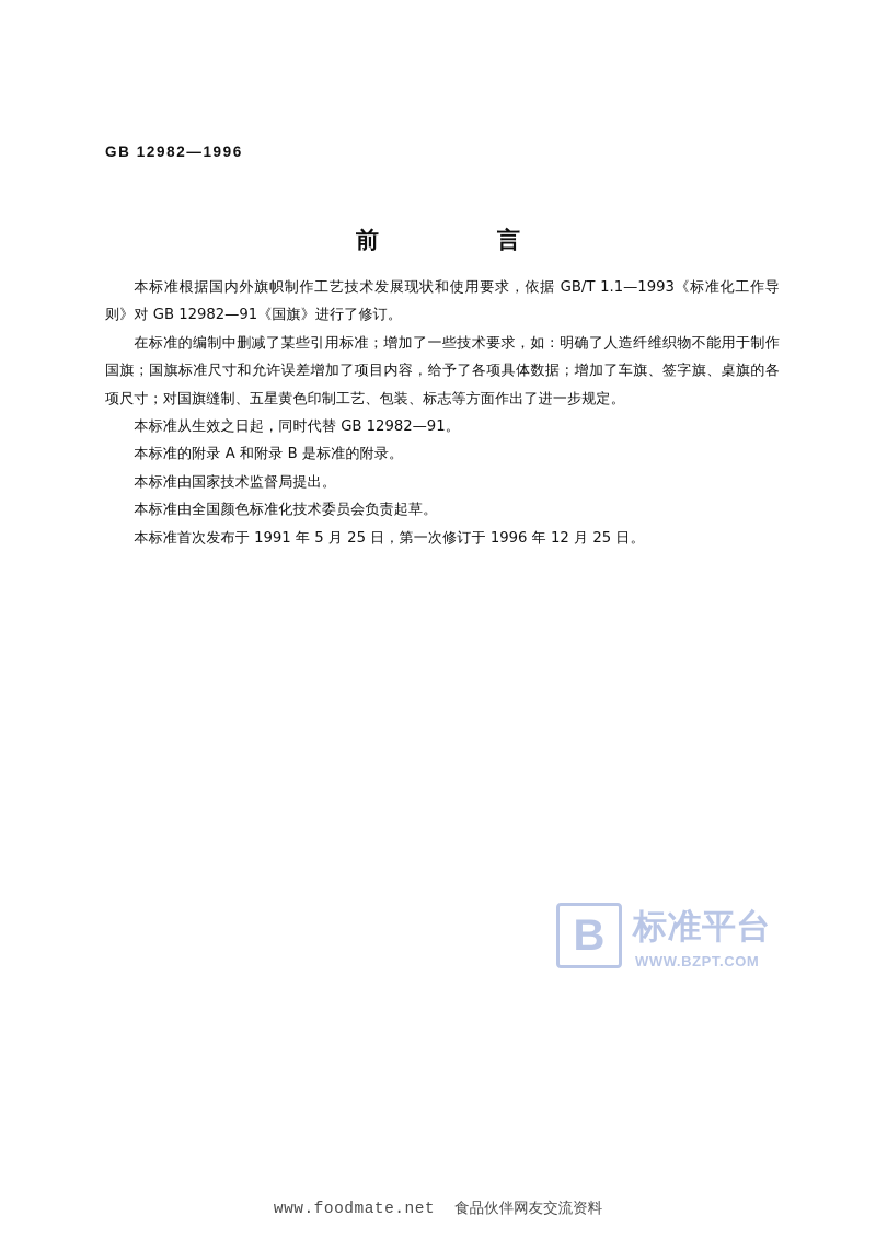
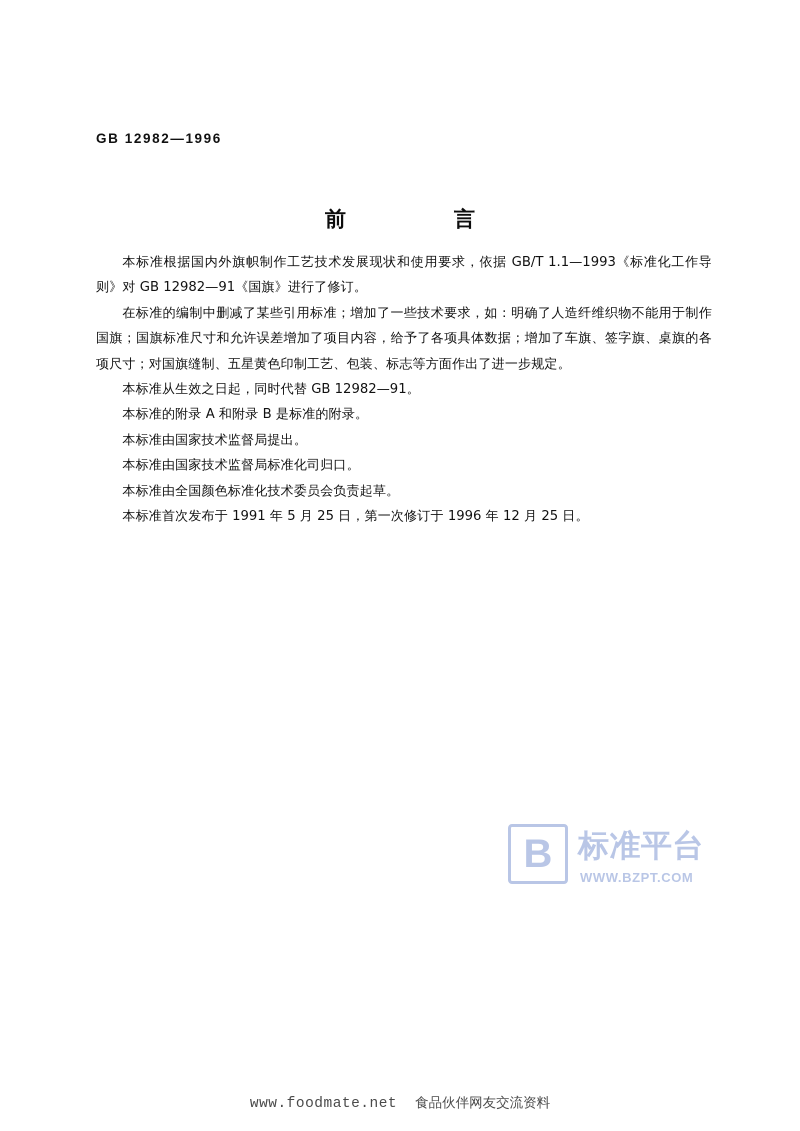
  GB 12982—1996
  前 言
  本标准根据国内外旗帜制作工艺技术发展现状和使用要求，依据 GB/T 1.1—1993《标准化工作导则》对 GB 12982—91《国旗》进行了修订。
  在标准的编制中删减了某些引用标准；增加了一些技术要求，如：明确了人造纤维织物不能用于制作国旗；国旗标准尺寸和允许误差增加了项目内容，给予了各项具体数据；增加了车旗、签字旗、桌旗的各项尺寸；对国旗缝制、五星黄色印制工艺、包装、标志等方面作出了进一步规定。
  本标准从生效之日起，同时代替 GB 12982—91。
  本标准的附录 A 和附录 B 是标准的附录。
  本标准由国家技术监督局提出。
+ 本标准由国家技术监督局标准化司归口。
  本标准由全国颜色标准化技术委员会负责起草。
  本标准首次发布于 1991 年 5 月 25 日，第一次修订于 1996 年 12 月 25 日。
  B
  标准平台
  WWW.BZPT.COM
  www.foodmate.net 食品伙伴网友交流资料
